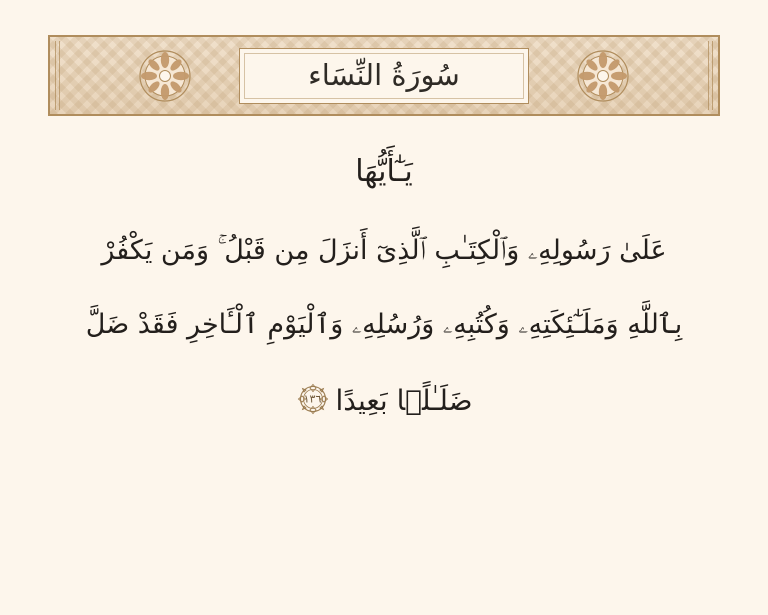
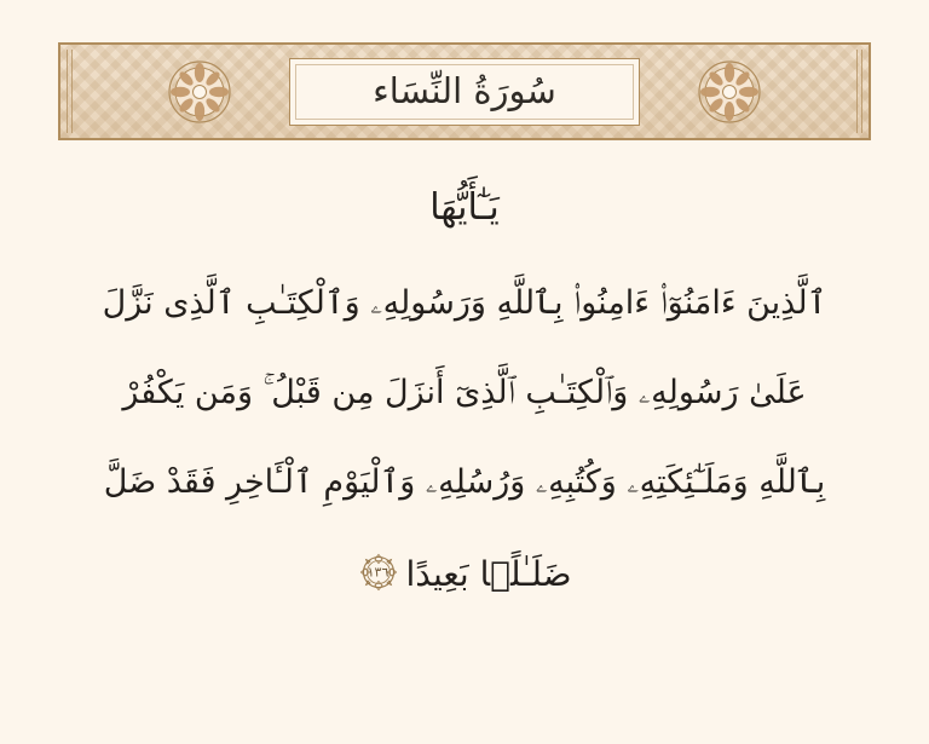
  سُورَةُ النِّسَاء
  يَـٰٓأَيُّهَا
+ ٱلَّذِينَ ءَامَنُوٓا۟ ءَامِنُوا۟ بِٱللَّهِ وَرَسُولِهِۦ وَٱلْكِتَـٰبِ ٱلَّذِى نَزَّلَ
  عَلَىٰ رَسُولِهِۦ وَٱلْكِتَـٰبِ ٱلَّذِىٓ أَنزَلَ مِن قَبْلُ ۚ وَمَن يَكْفُرْ
  بِٱللَّهِ وَمَلَـٰٓئِكَتِهِۦ وَكُتُبِهِۦ وَرُسُلِهِۦ وَٱلْيَوْمِ ٱلْـَٔاخِرِ فَقَدْ ضَلَّ
  ضَلَـٰلًۢا بَعِيدًا
  ١٣٦
